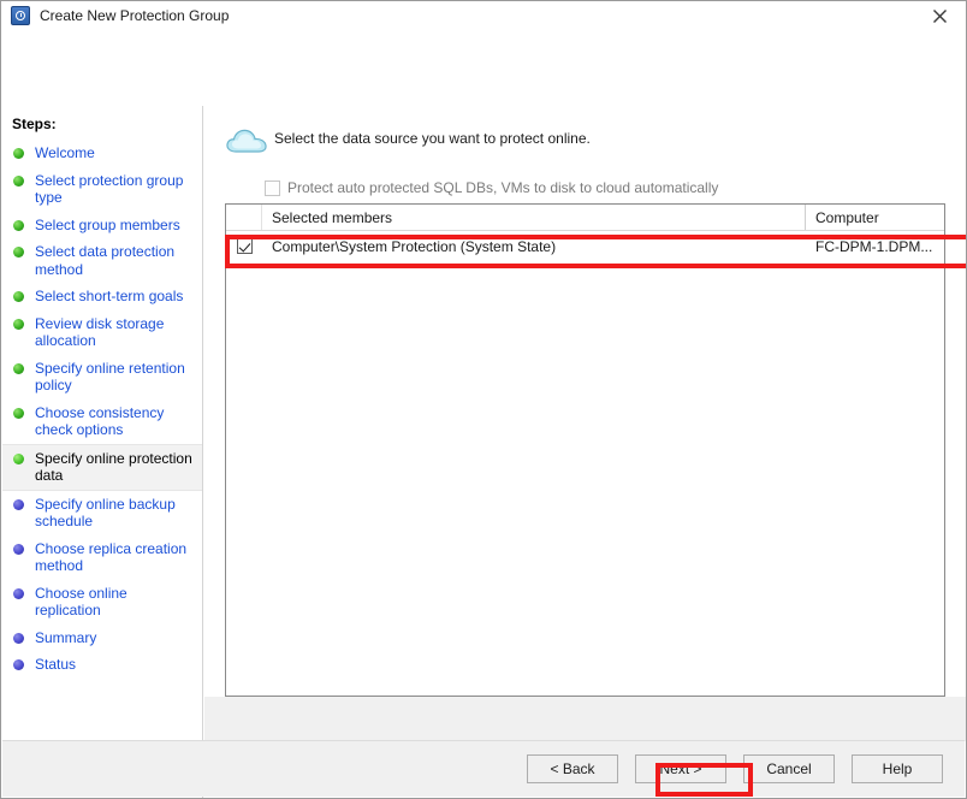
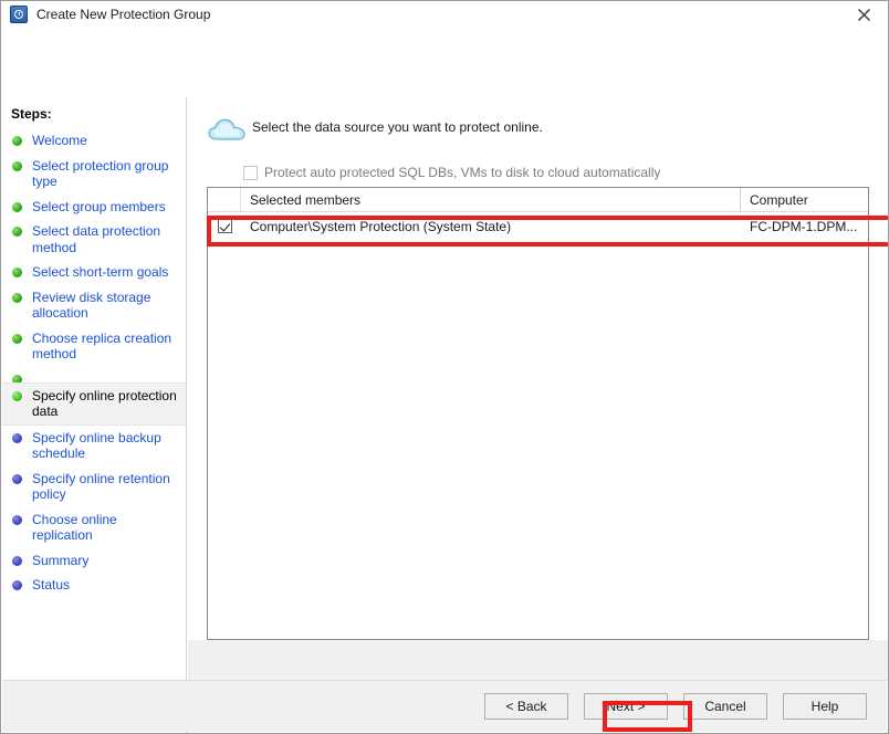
  Create New Protection Group
  Steps:
  Welcome
  Select protection group type
  Select group members
  Select data protection method
  Select short-term goals
  Review disk storage allocation
- Specify online retention policy
+ Choose replica creation method
- Choose consistency check options
  Specify online protection data
  Specify online backup schedule
- Choose replica creation method
+ Specify online retention policy
  Choose online replication
  Summary
  Status
  Select the data source you want to protect online.
  Protect auto protected SQL DBs, VMs to disk to cloud automatically
  Selected members
  Computer
  Computer\System Protection (System State)
  FC-DPM-1.DPM...
  < Back
  Next >
  Cancel
  Help
